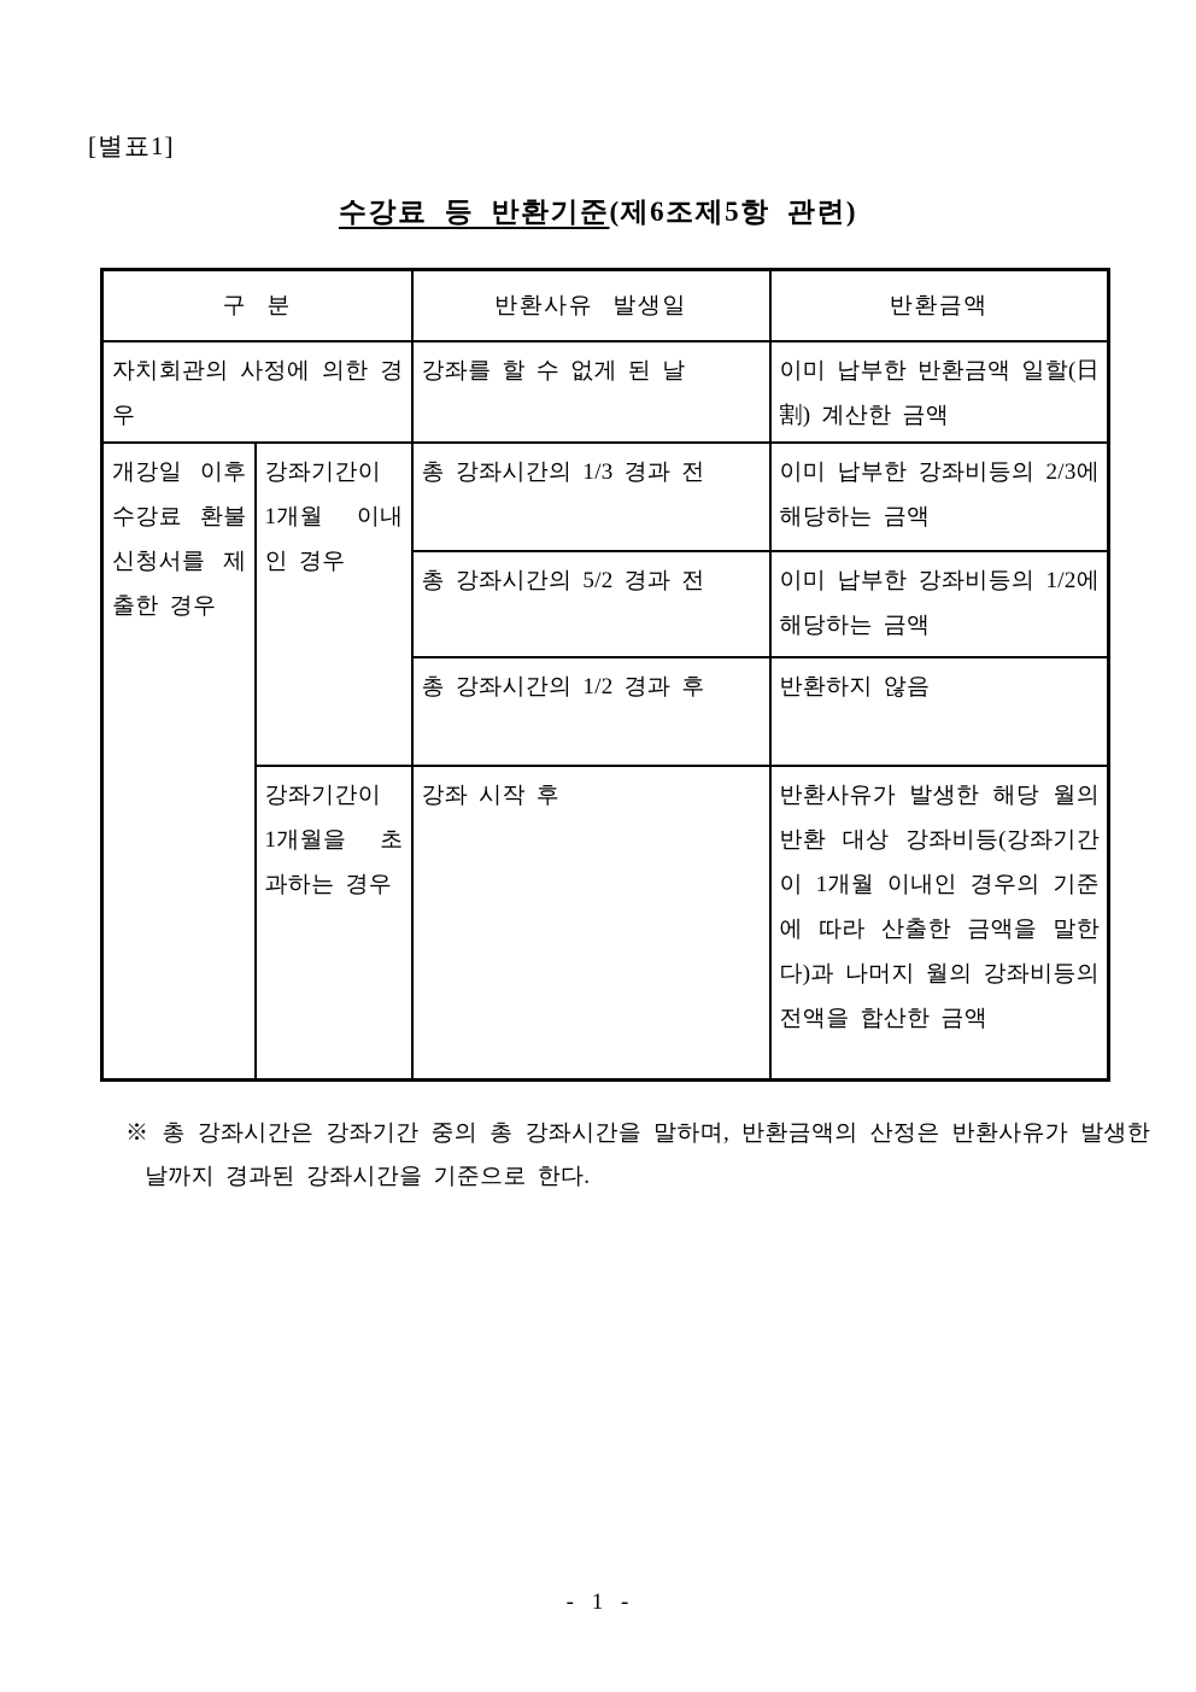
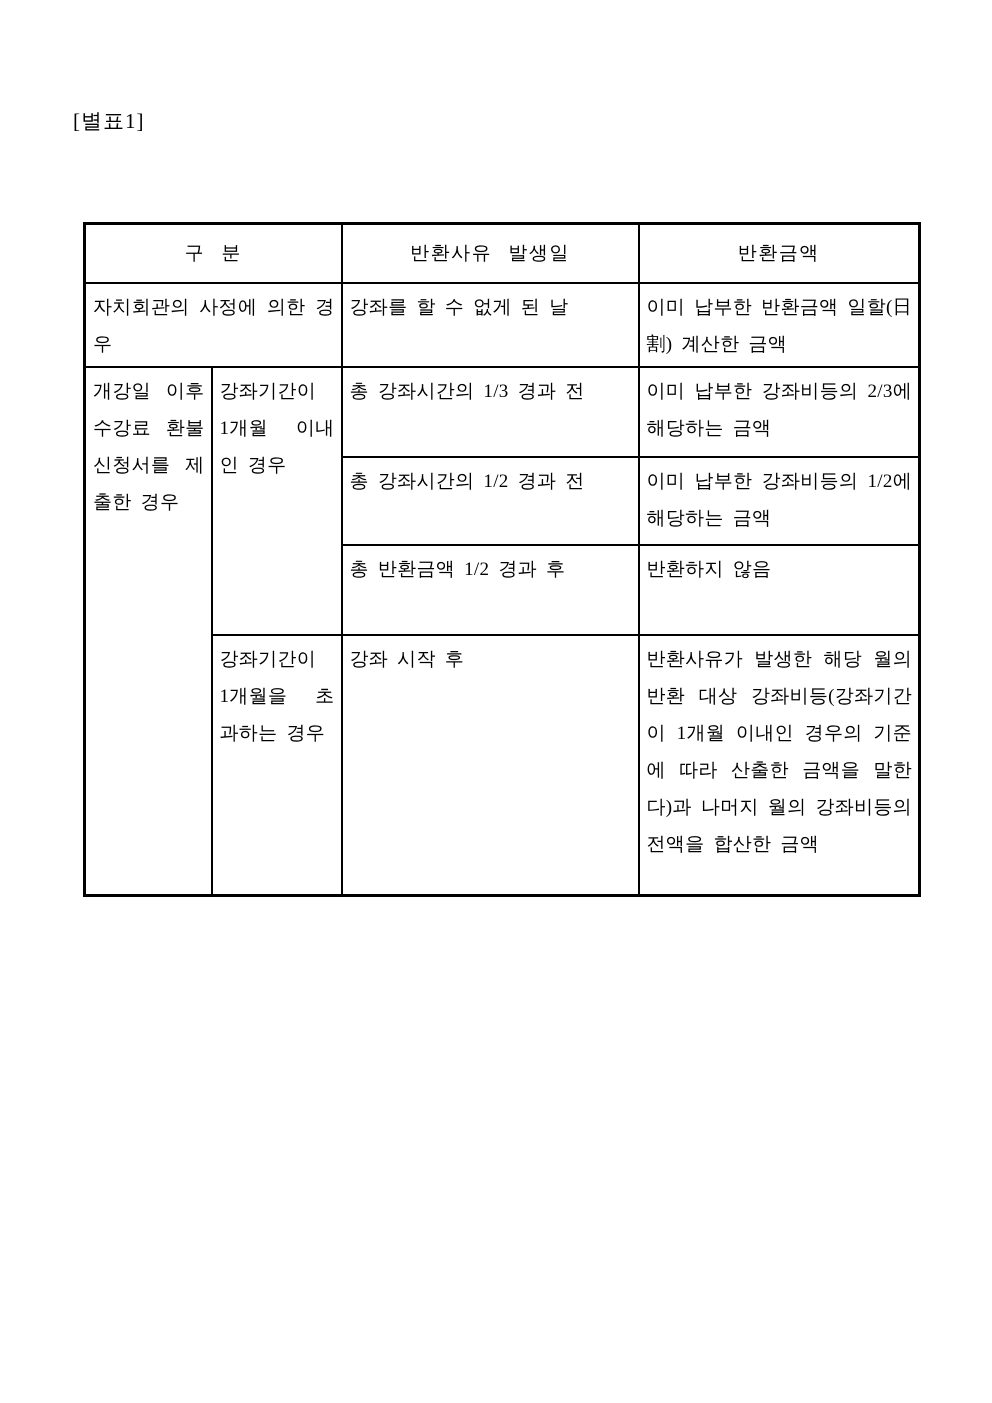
  [별표1]
- 수강료 등 반환기준(제6조제5항 관련)
  구 분	반환사유 발생일	반환금액
  자치회관의 사정에 의한 경우	강좌를 할 수 없게 된 날	이미 납부한 반환금액 일할(日割) 계산한 금액
  개강일 이후 수강료 환불 신청서를 제출한 경우	강좌기간이 1개월 이내인 경우	총 강좌시간의 1/3 경과 전	이미 납부한 강좌비등의 2/3에 해당하는 금액
- 총 강좌시간의 5/2 경과 전	이미 납부한 강좌비등의 1/2에 해당하는 금액
+ 총 강좌시간의 1/2 경과 전	이미 납부한 강좌비등의 1/2에 해당하는 금액
- 총 강좌시간의 1/2 경과 후	반환하지 않음
+ 총 반환금액 1/2 경과 후	반환하지 않음
  강좌기간이 1개월을 초과하는 경우	강좌 시작 후	반환사유가 발생한 해당 월의 반환 대상 강좌비등(강좌기간이 1개월 이내인 경우의 기준에 따라 산출한 금액을 말한다)과 나머지 월의 강좌비등의 전액을 합산한 금액
- ※ 총 강좌시간은 강좌기간 중의 총 강좌시간을 말하며, 반환금액의 산정은 반환사유가 발생한 날까지 경과된 강좌시간을 기준으로 한다.
- - 1 -
